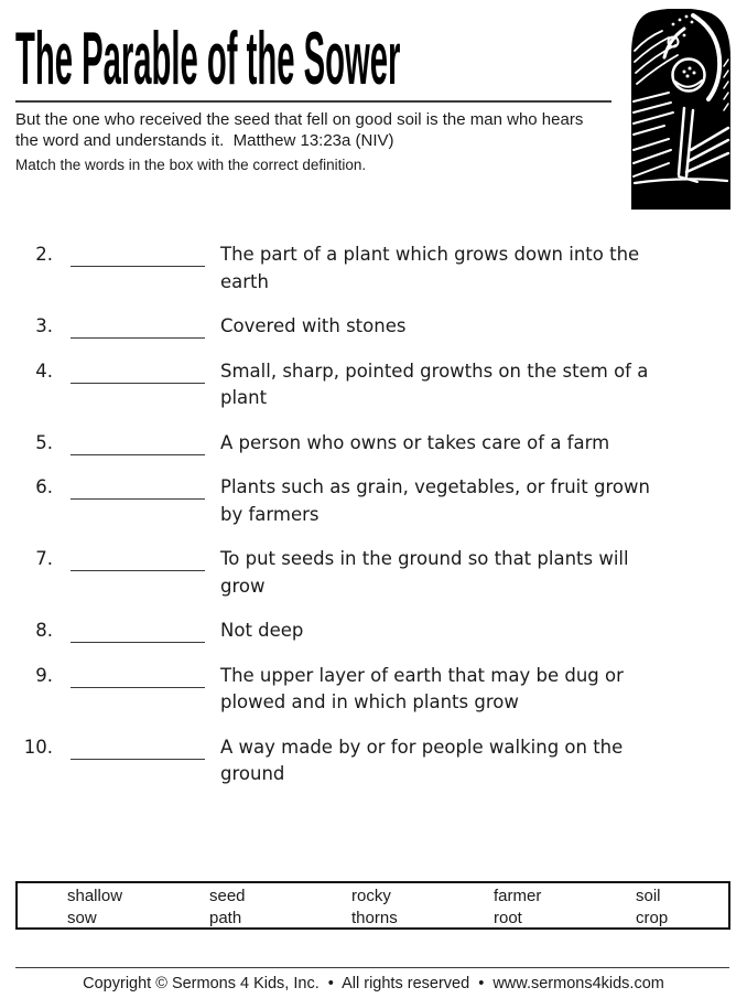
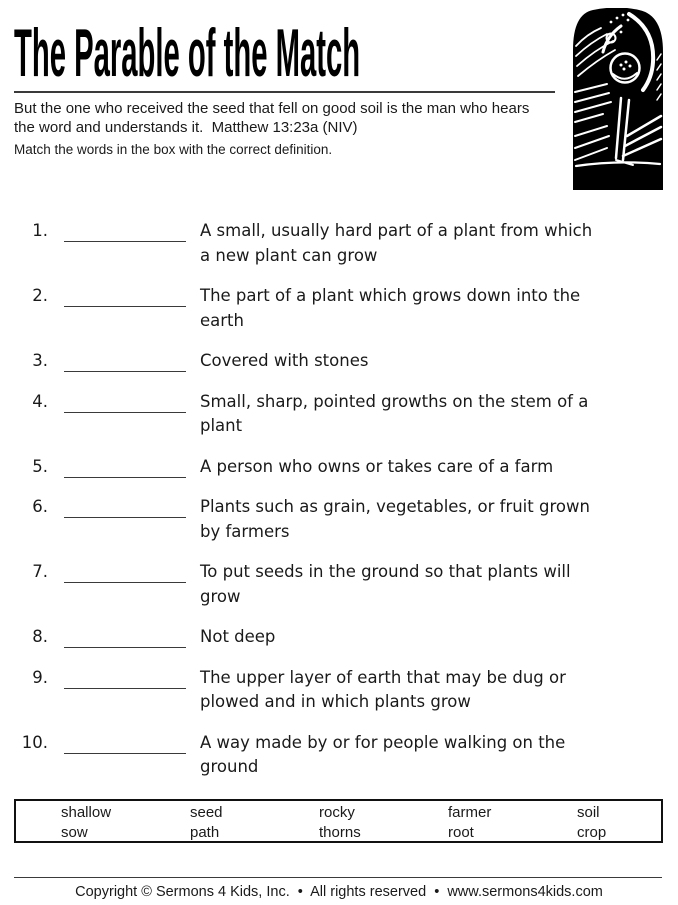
- The Parable of the Sower
+ The Parable of the Match
  But the one who received the seed that fell on good soil is the man who hears
  the word and understands it. Matthew 13:23a (NIV)
  Match the words in the box with the correct definition.
+ 1.
+ A small, usually hard part of a plant from which
+ a new plant can grow
  2.
  The part of a plant which grows down into the
  earth
  3.
  Covered with stones
  4.
  Small, sharp, pointed growths on the stem of a
  plant
  5.
  A person who owns or takes care of a farm
  6.
  Plants such as grain, vegetables, or fruit grown
  by farmers
  7.
  To put seeds in the ground so that plants will
  grow
  8.
  Not deep
  9.
  The upper layer of earth that may be dug or
  plowed and in which plants grow
  10.
  A way made by or for people walking on the
  ground
  shallow
  sow
  seed
  path
  rocky
  thorns
  farmer
  root
  soil
  crop
  Copyright © Sermons 4 Kids, Inc. • All rights reserved • www.sermons4kids.com
